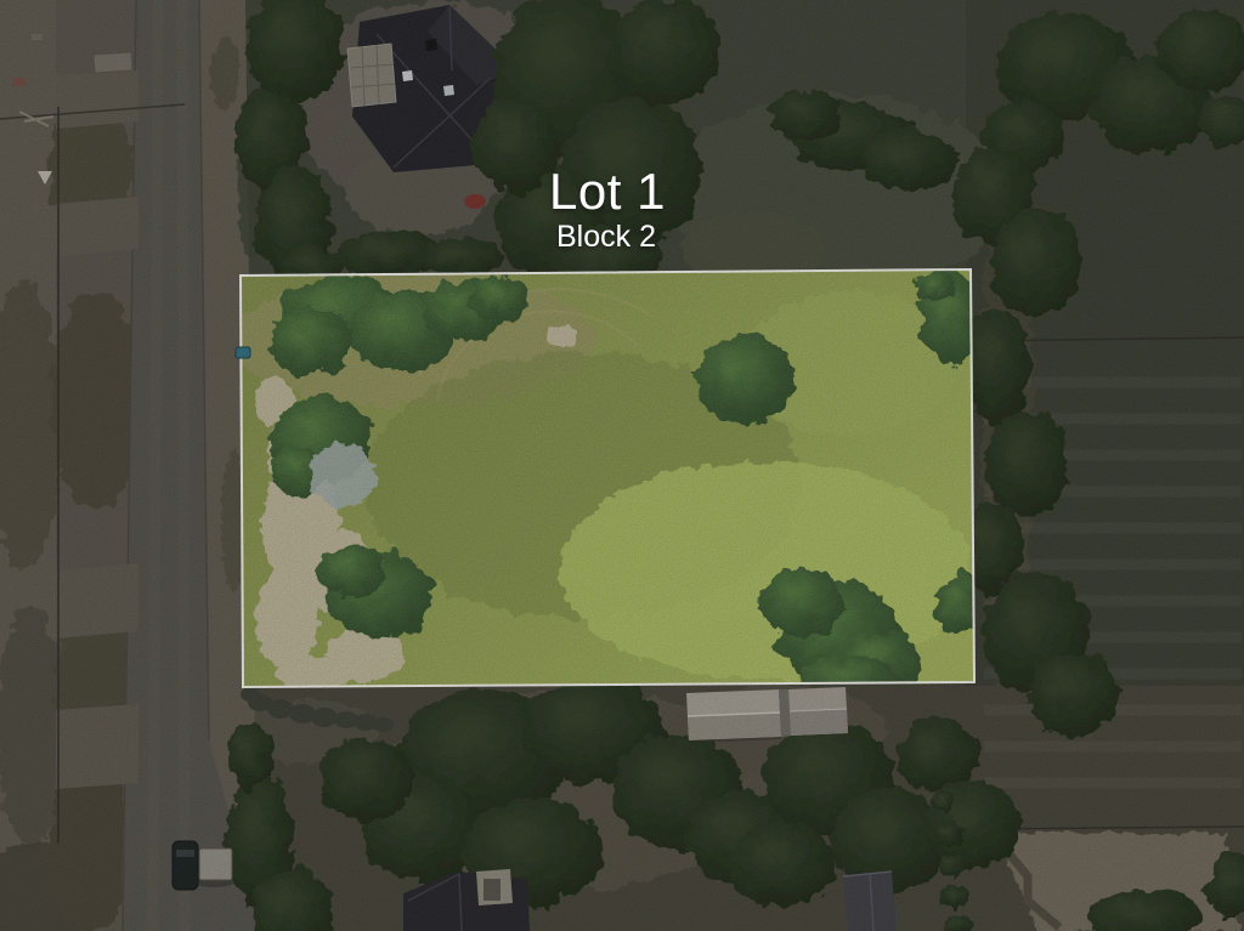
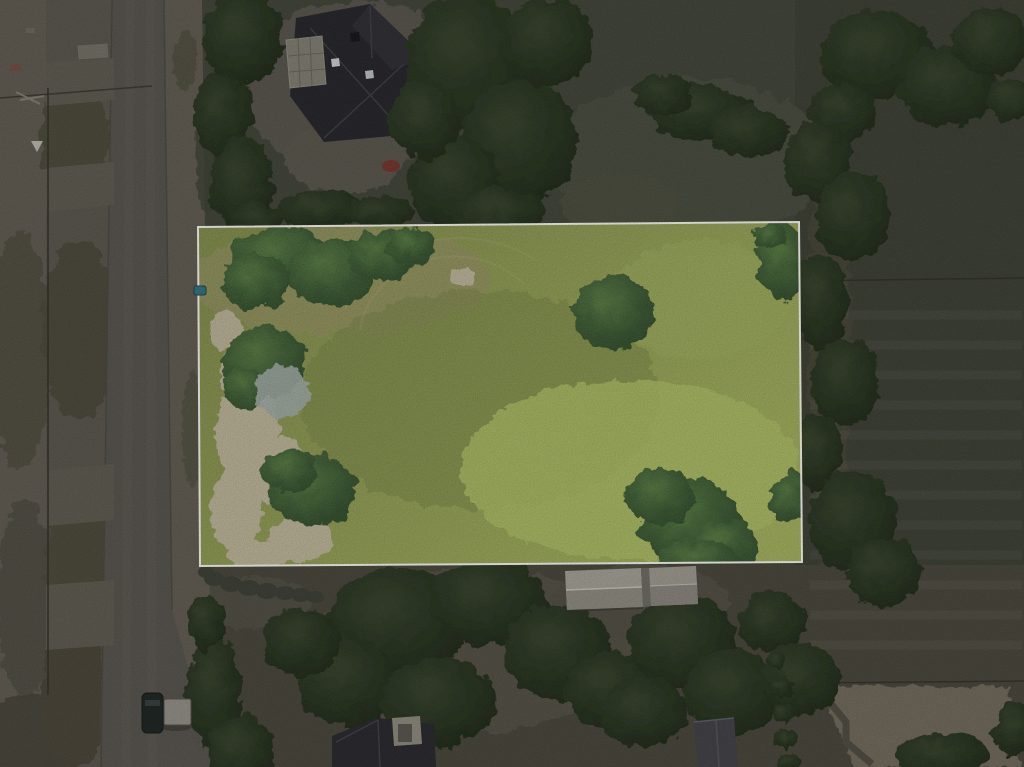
- Lot 1
- Block 2
